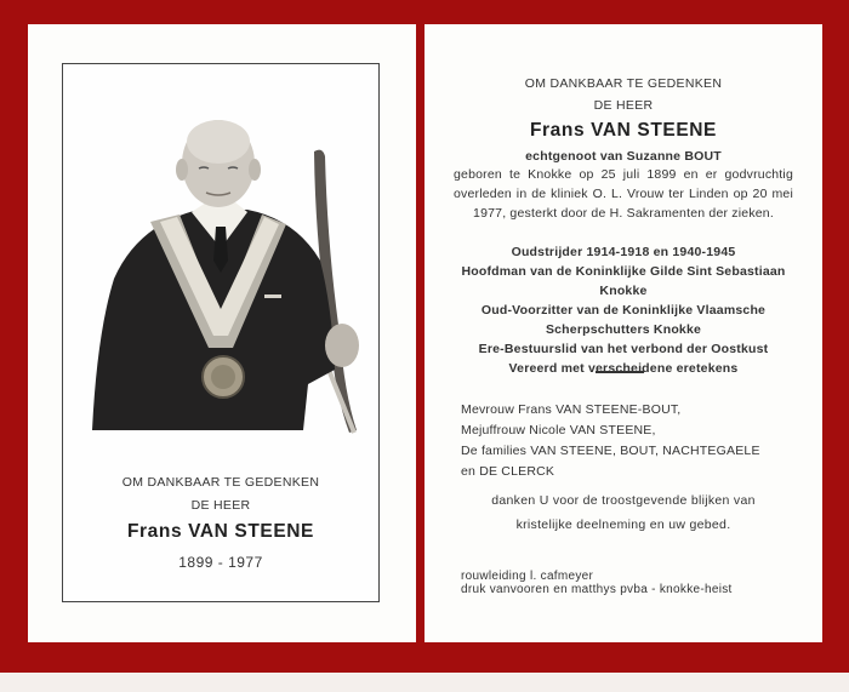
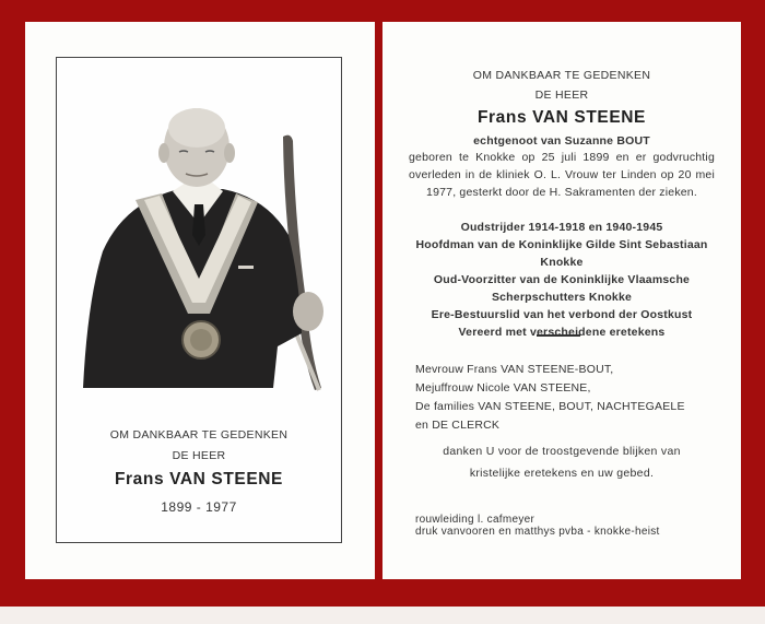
  OM DANKBAAR TE GEDENKEN
  DE HEER
  Frans VAN STEENE
  1899 - 1977
  OM DANKBAAR TE GEDENKEN
  DE HEER
  Frans VAN STEENE
  echtgenoot van Suzanne BOUT
  geboren te Knokke op 25 juli 1899 en er godvruchtig overleden in de kliniek O. L. Vrouw ter Linden op 20 mei 1977, gesterkt door de H. Sakramenten der zieken.
  Oudstrijder 1914-1918 en 1940-1945
  Hoofdman van de Koninklijke Gilde Sint Sebastiaan
  Knokke
  Oud-Voorzitter van de Koninklijke Vlaamsche
  Scherpschutters Knokke
  Ere-Bestuurslid van het verbond der Oostkust
  Vereerd met verscheidene eretekens
  Mevrouw Frans VAN STEENE-BOUT,
  Mejuffrouw Nicole VAN STEENE,
  De families VAN STEENE, BOUT, NACHTEGAELE
  en DE CLERCK
  danken U voor de troostgevende blijken van
- kristelijke deelneming en uw gebed.
+ kristelijke eretekens en uw gebed.
  rouwleiding l. cafmeyer
  druk vanvooren en matthys pvba - knokke-heist
